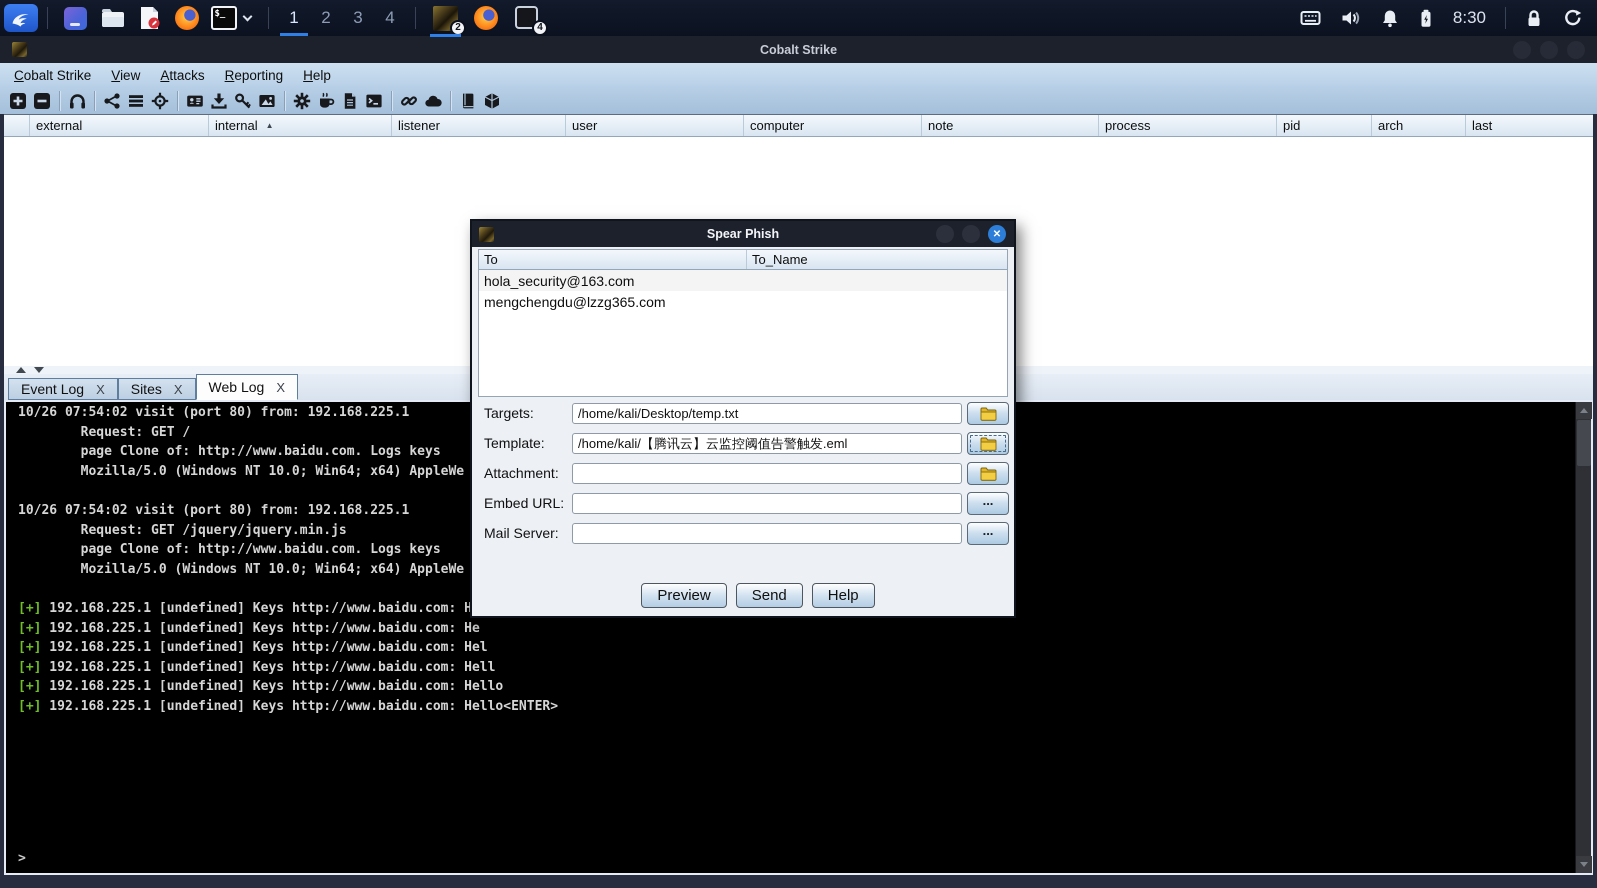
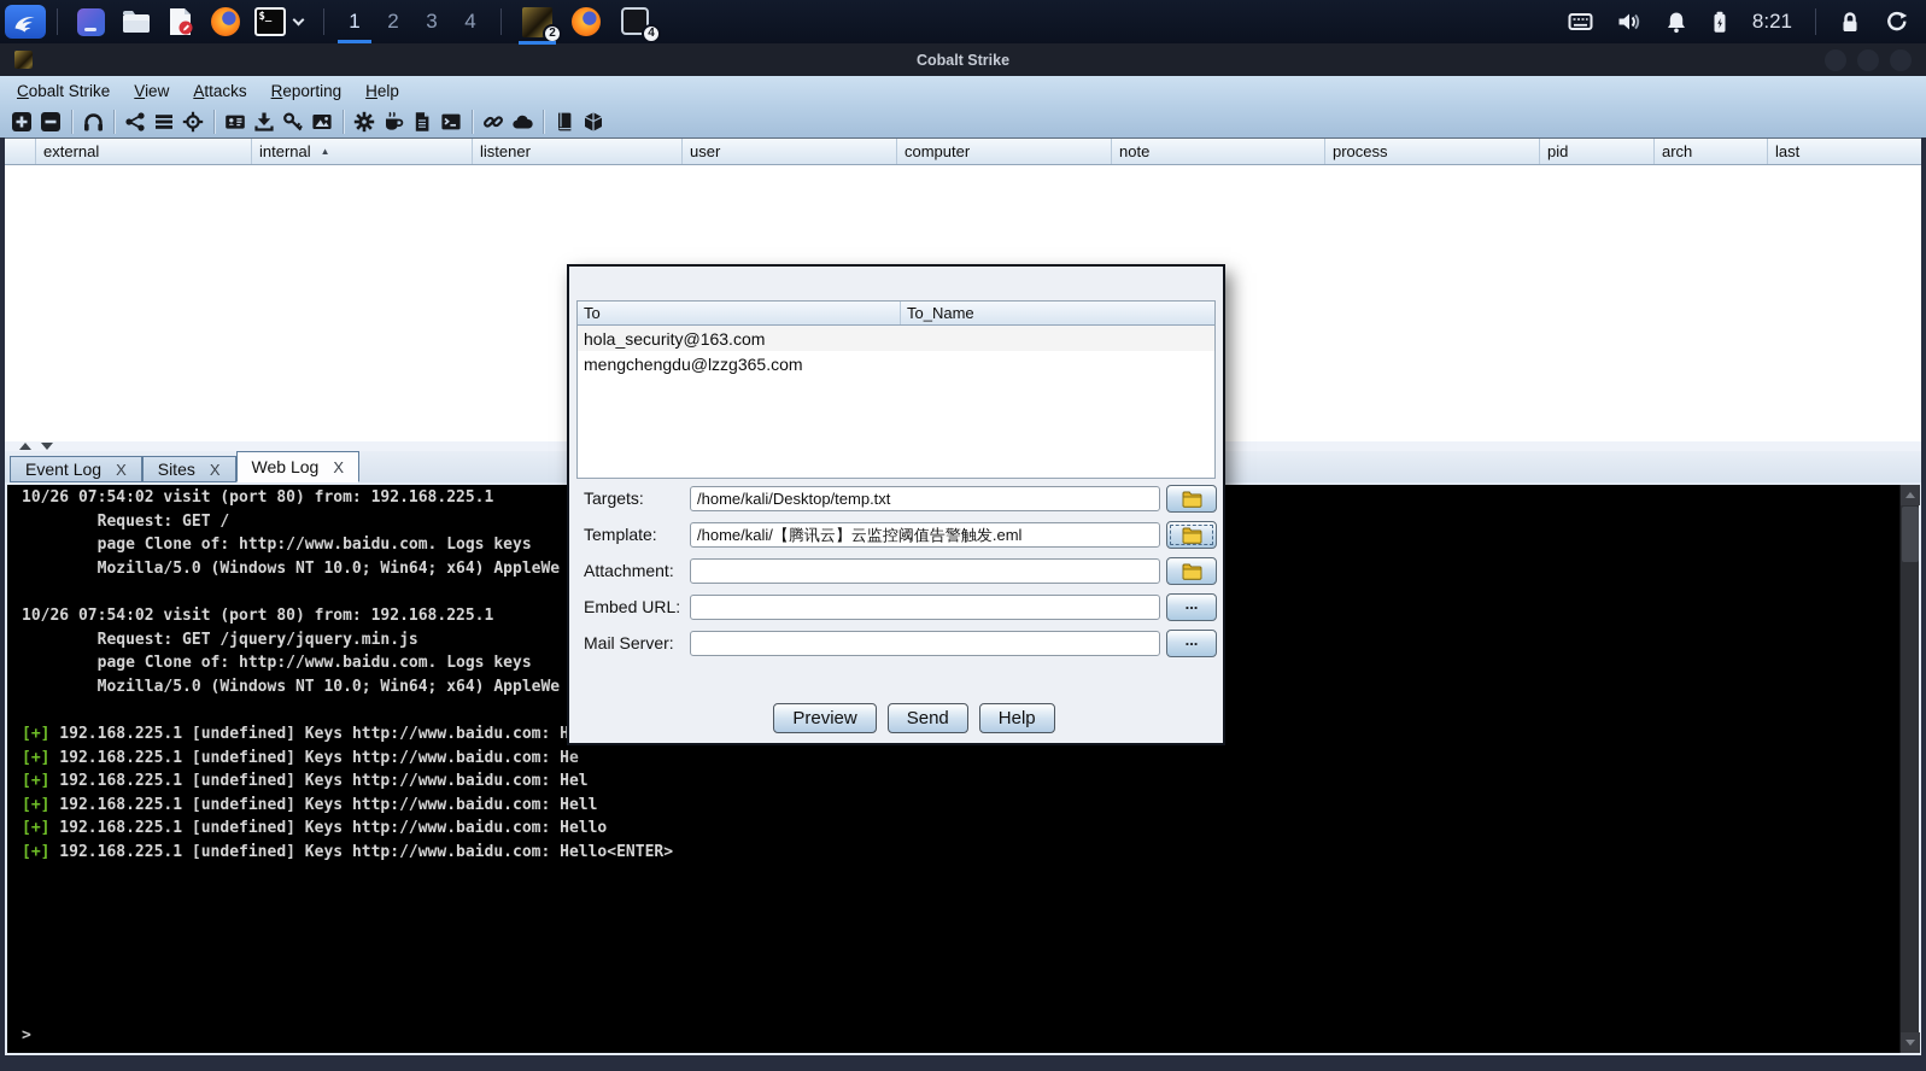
  $_
  1
  2
  3
  4
  2
  4
- 8:30
+ 8:21
  Cobalt Strike
  Cobalt Strike
  View
  Attacks
  Reporting
  Help
  external
  internal
  ▲
  listener
  user
  computer
  note
  process
  pid
  arch
  last
  Event Log
  X
  Sites
  X
  Web Log
  X
  10/26 07:54:02 visit (port 80) from: 192.168.225.1
  Request: GET /
  page Clone of: http://www.baidu.com. Logs keys
  Mozilla/5.0 (Windows NT 10.0; Win64; x64) AppleWe
  10/26 07:54:02 visit (port 80) from: 192.168.225.1
  Request: GET /jquery/jquery.min.js
  page Clone of: http://www.baidu.com. Logs keys
  Mozilla/5.0 (Windows NT 10.0; Win64; x64) AppleWe
  [+] 192.168.225.1 [undefined] Keys http://www.baidu.com: H
  [+] 192.168.225.1 [undefined] Keys http://www.baidu.com: He
  [+] 192.168.225.1 [undefined] Keys http://www.baidu.com: Hel
  [+] 192.168.225.1 [undefined] Keys http://www.baidu.com: Hell
  [+] 192.168.225.1 [undefined] Keys http://www.baidu.com: Hello
  [+] 192.168.225.1 [undefined] Keys http://www.baidu.com: Hello<ENTER>
  >
- Spear Phish
- ✕
  To
  To_Name
  hola_security@163.com
  mengchengdu@lzzg365.com
  Targets:
  /home/kali/Desktop/temp.txt
  Template:
  /home/kali/【腾讯云】云监控阈值告警触发.eml
  Attachment:
  Embed URL:
  ...
  Mail Server:
  ...
  Preview
  Send
  Help
